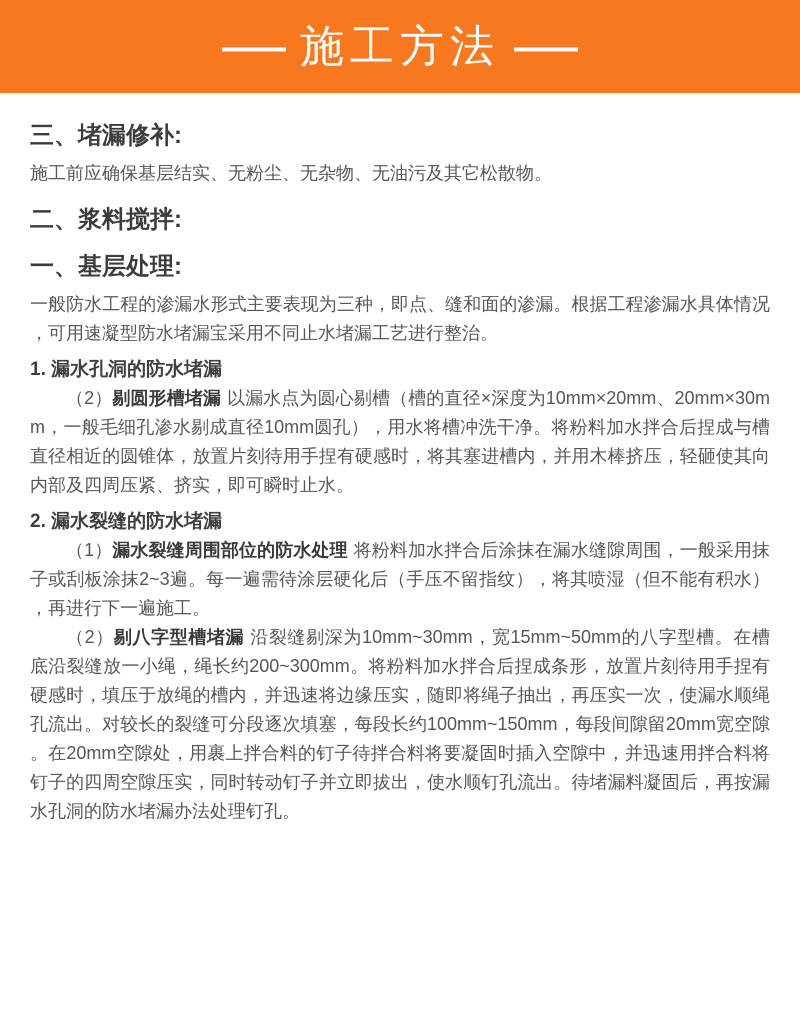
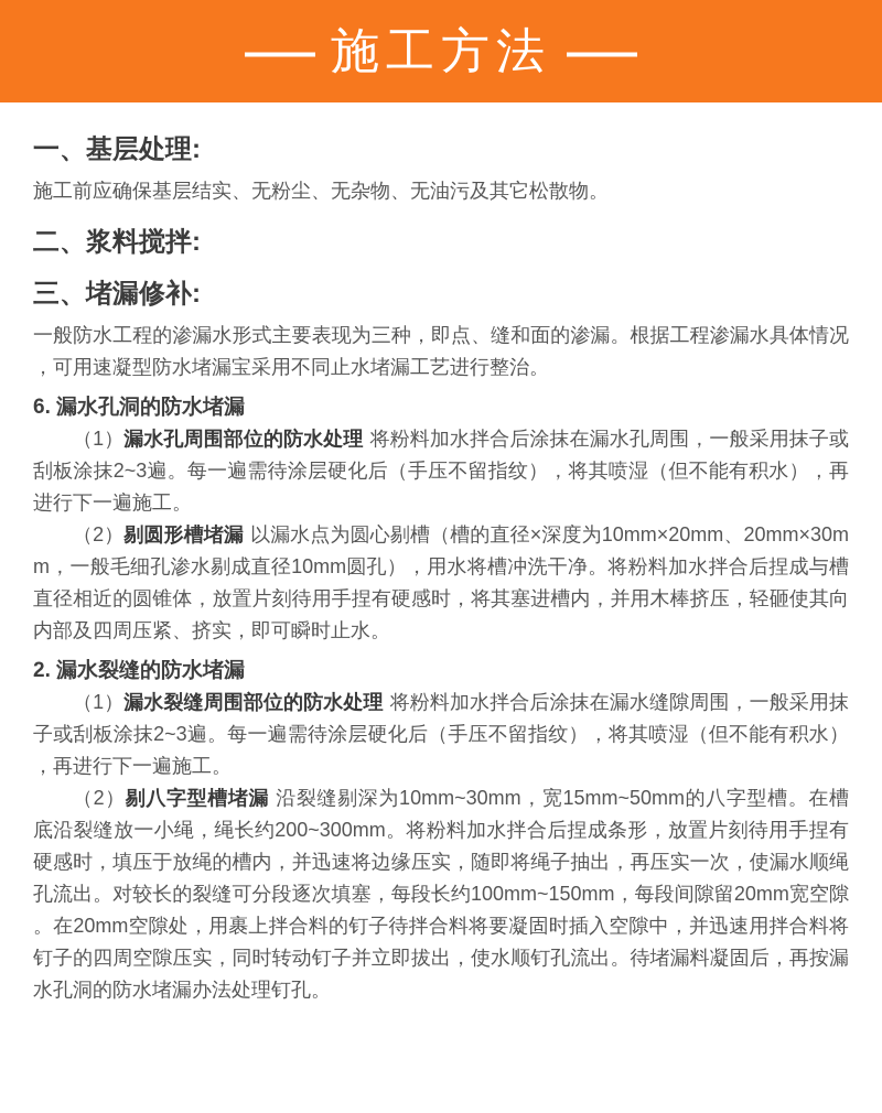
  —
  施工方法
  —
- 三、堵漏修补:
+ 一、基层处理:
  施工前应确保基层结实、无粉尘、无杂物、无油污及其它松散物。
  二、浆料搅拌:
- 一、基层处理:
+ 三、堵漏修补:
  一般防水工程的渗漏水形式主要表现为三种，即点、缝和面的渗漏。根据工程渗漏水具体情况，可用速凝型防水堵漏宝采用不同止水堵漏工艺进行整治。
- 1. 漏水孔洞的防水堵漏
+ 6. 漏水孔洞的防水堵漏
+ （1）漏水孔周围部位的防水处理 将粉料加水拌合后涂抹在漏水孔周围，一般采用抹子或刮板涂抹2~3遍。每一遍需待涂层硬化后（手压不留指纹），将其喷湿（但不能有积水），再进行下一遍施工。
  （2）剔圆形槽堵漏 以漏水点为圆心剔槽（槽的直径×深度为10mm×20mm、20mm×30mm，一般毛细孔渗水剔成直径10mm圆孔），用水将槽冲洗干净。将粉料加水拌合后捏成与槽直径相近的圆锥体，放置片刻待用手捏有硬感时，将其塞进槽内，并用木棒挤压，轻砸使其向内部及四周压紧、挤实，即可瞬时止水。
  2. 漏水裂缝的防水堵漏
  （1）漏水裂缝周围部位的防水处理 将粉料加水拌合后涂抹在漏水缝隙周围，一般采用抹子或刮板涂抹2~3遍。每一遍需待涂层硬化后（手压不留指纹），将其喷湿（但不能有积水），再进行下一遍施工。
  （2）剔八字型槽堵漏 沿裂缝剔深为10mm~30mm，宽15mm~50mm的八字型槽。在槽底沿裂缝放一小绳，绳长约200~300mm。将粉料加水拌合后捏成条形，放置片刻待用手捏有硬感时，填压于放绳的槽内，并迅速将边缘压实，随即将绳子抽出，再压实一次，使漏水顺绳孔流出。对较长的裂缝可分段逐次填塞，每段长约100mm~150mm，每段间隙留20mm宽空隙。在20mm空隙处，用裹上拌合料的钉子待拌合料将要凝固时插入空隙中，并迅速用拌合料将钉子的四周空隙压实，同时转动钉子并立即拔出，使水顺钉孔流出。待堵漏料凝固后，再按漏水孔洞的防水堵漏办法处理钉孔。
